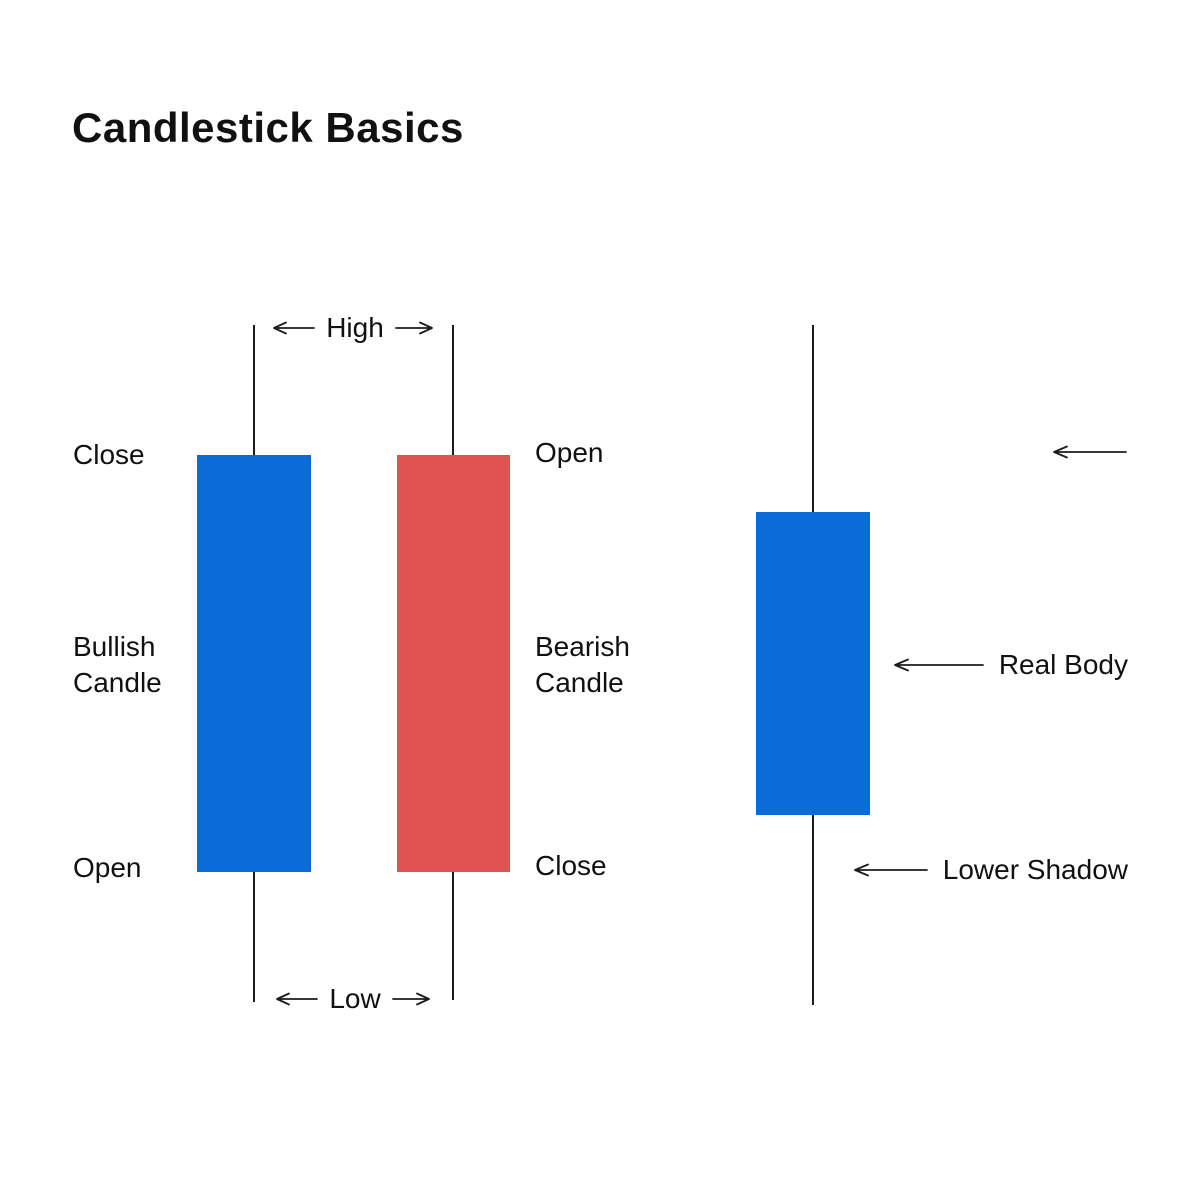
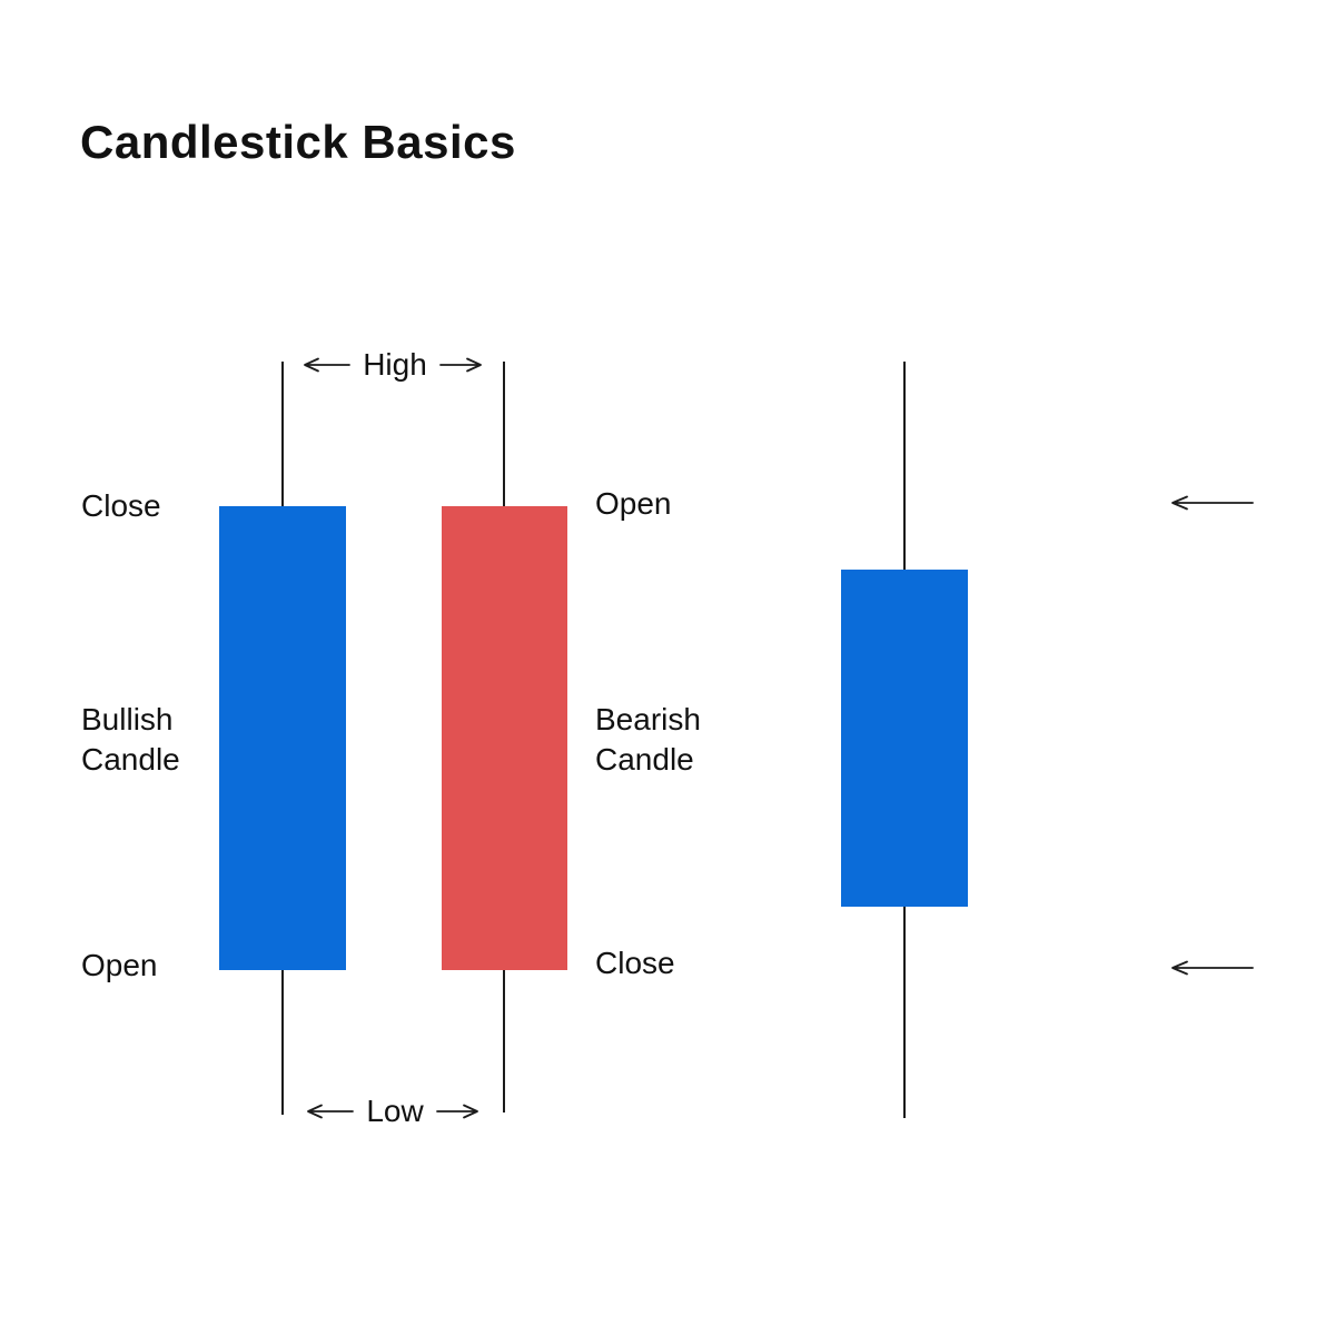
  Candlestick Basics
  High
  Low
  Close
  Bullish
  Candle
  Open
  Open
  Bearish
  Candle
  Close
- Real Body
- Lower Shadow
